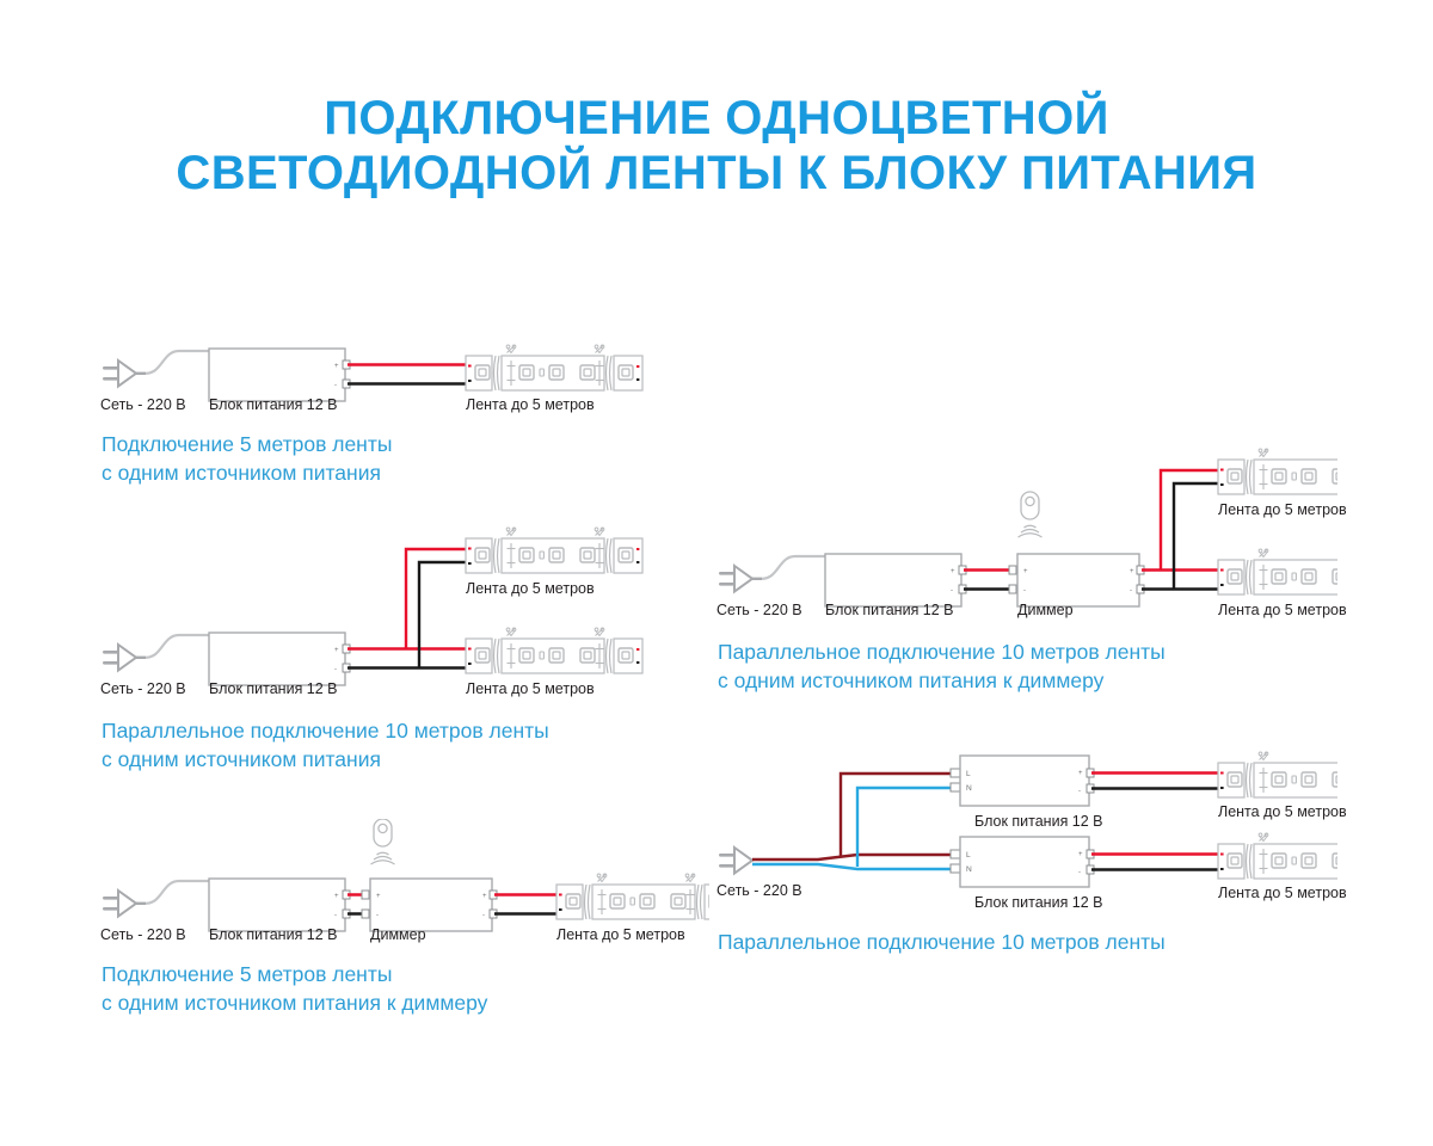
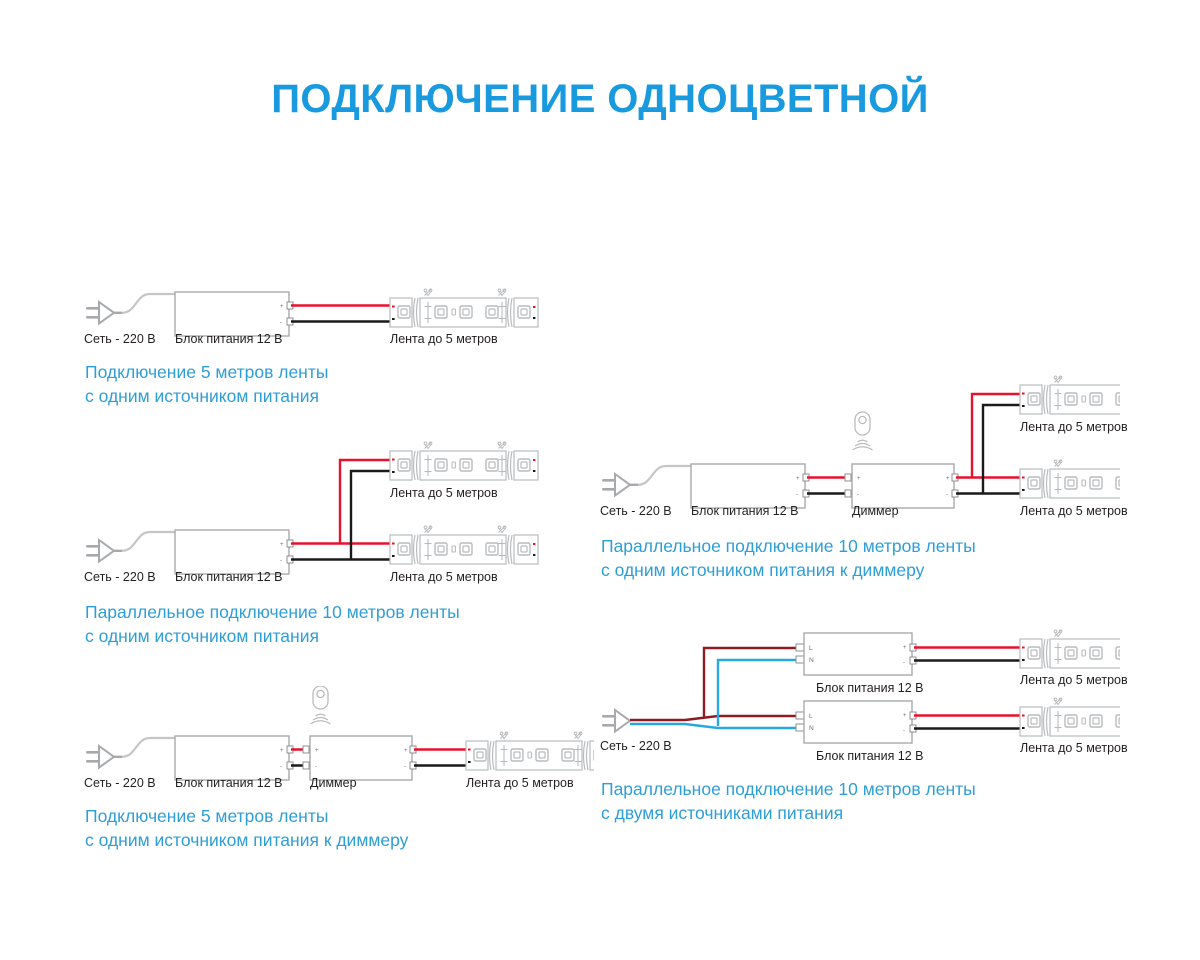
  ПОДКЛЮЧЕНИЕ ОДНОЦВЕТНОЙ
- СВЕТОДИОДНОЙ ЛЕНТЫ К БЛОКУ ПИТАНИЯ
  Сеть - 220 В
  Блок питания 12 В
  Лента до 5 метров
  Подключение 5 метров ленты
  с одним источником питания
  Лента до 5 метров
  Сеть - 220 В
  Блок питания 12 В
  Лента до 5 метров
  Параллельное подключение 10 метров ленты
  с одним источником питания
  Сеть - 220 В
  Блок питания 12 В
  Диммер
  Лента до 5 метров
  Подключение 5 метров ленты
  с одним источником питания к диммеру
  Лента до 5 метров
  Сеть - 220 В
  Блок питания 12 В
  Диммер
  Лента до 5 метров
  Параллельное подключение 10 метров ленты
  с одним источником питания к диммеру
  Лента до 5 метров
  Блок питания 12 В
  Сеть - 220 В
  Лента до 5 метров
  Блок питания 12 В
  Параллельное подключение 10 метров ленты
+ с двумя источниками питания
